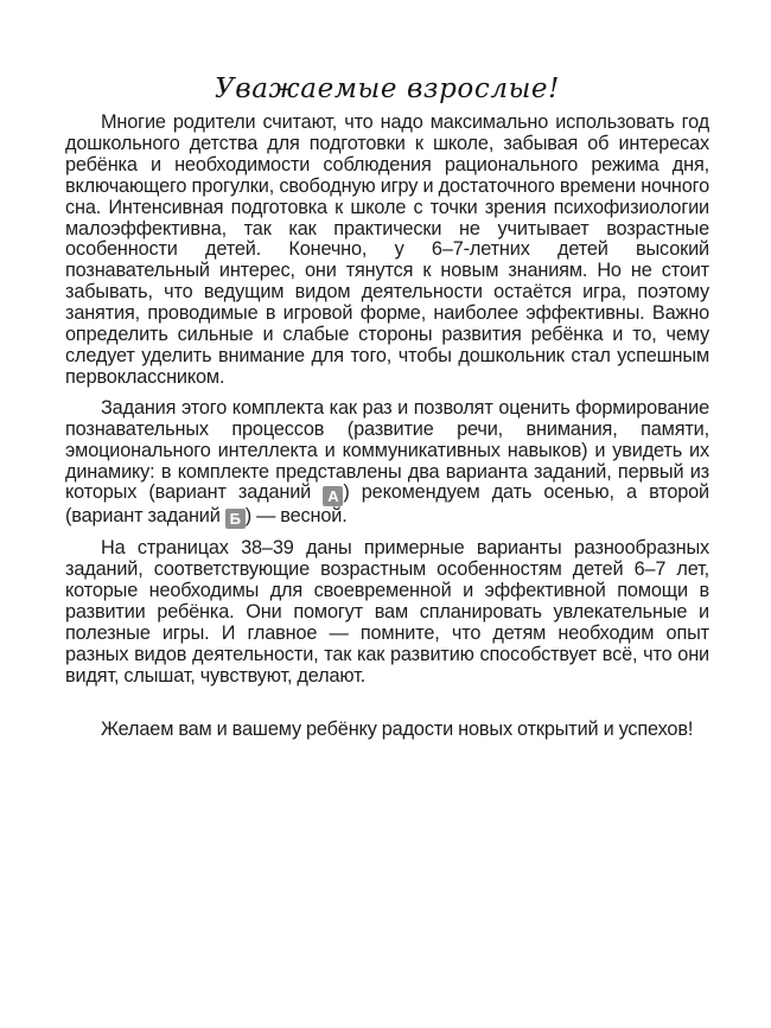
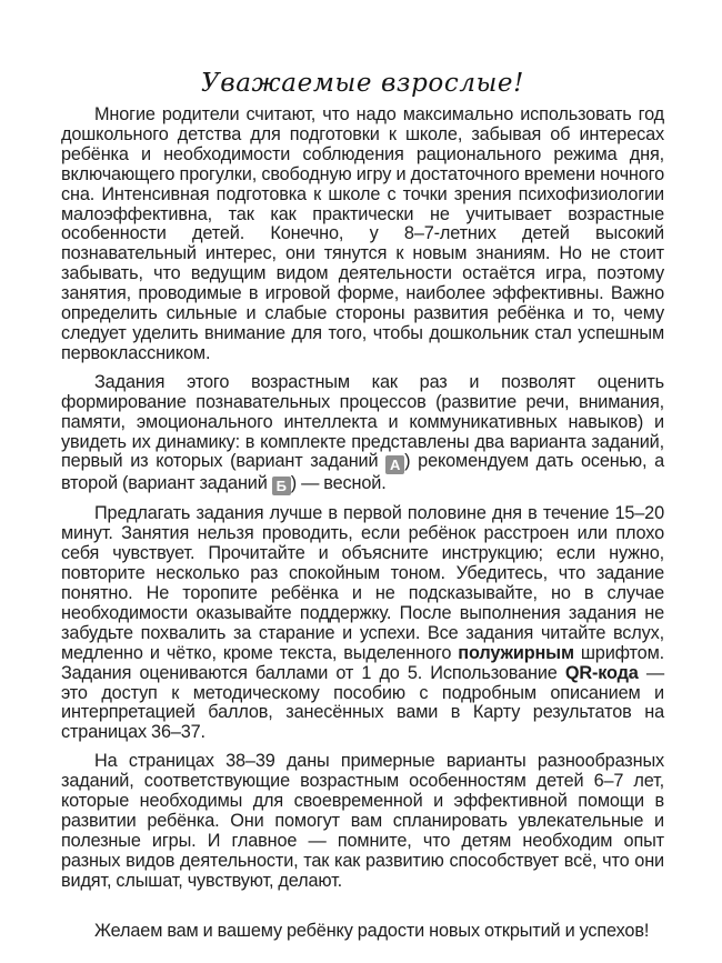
  Уважаемые взрослые!
- Многие родители считают, что надо максимально использовать год дошкольного детства для подготовки к школе, забывая об интересах ребёнка и необходимости соблюдения рационального режима дня, включающего прогулки, свободную игру и достаточного времени ночного сна. Интенсивная подготовка к школе с точки зрения психофизиологии малоэффективна, так как практически не учитывает возрастные особенности детей. Конечно, у 6–7-летних детей высокий познавательный интерес, они тянутся к новым знаниям. Но не стоит забывать, что ведущим видом деятельности остаётся игра, поэтому занятия, проводимые в игровой форме, наиболее эффективны. Важно определить сильные и слабые стороны развития ребёнка и то, чему следует уделить внимание для того, чтобы дошкольник стал успешным первоклассником.
+ Многие родители считают, что надо максимально использовать год дошкольного детства для подготовки к школе, забывая об интересах ребёнка и необходимости соблюдения рационального режима дня, включающего прогулки, свободную игру и достаточного времени ночного сна. Интенсивная подготовка к школе с точки зрения психофизиологии малоэффективна, так как практически не учитывает возрастные особенности детей. Конечно, у 8–7-летних детей высокий познавательный интерес, они тянутся к новым знаниям. Но не стоит забывать, что ведущим видом деятельности остаётся игра, поэтому занятия, проводимые в игровой форме, наиболее эффективны. Важно определить сильные и слабые стороны развития ребёнка и то, чему следует уделить внимание для того, чтобы дошкольник стал успешным первоклассником.
- Задания этого комплекта как раз и позволят оценить формирование познавательных процессов (развитие речи, внимания, памяти, эмоционального интеллекта и коммуникативных навыков) и увидеть их динамику: в комплекте представлены два варианта заданий, первый из которых (вариант заданий А ) рекомендуем дать осенью, а второй (вариант заданий Б ) — весной.
+ Задания этого возрастным как раз и позволят оценить формирование познавательных процессов (развитие речи, внимания, памяти, эмоционального интеллекта и коммуникативных навыков) и увидеть их динамику: в комплекте представлены два варианта заданий, первый из которых (вариант заданий А ) рекомендуем дать осенью, а второй (вариант заданий Б ) — весной.
+ Предлагать задания лучше в первой половине дня в течение 15–20 минут. Занятия нельзя проводить, если ребёнок расстроен или плохо себя чувствует. Прочитайте и объясните инструкцию; если нужно, повторите несколько раз спокойным тоном. Убедитесь, что задание понятно. Не торопите ребёнка и не подсказывайте, но в случае необходимости оказывайте поддержку. После выполнения задания не забудьте похвалить за старание и успехи. Все задания читайте вслух, медленно и чётко, кроме текста, выделенного полужирным шрифтом. Задания оцениваются баллами от 1 до 5. Использование QR-кода — это доступ к методическому пособию с подробным описанием и интерпретацией баллов, занесённых вами в Карту результатов на страницах 36–37.
  На страницах 38–39 даны примерные варианты разнообразных заданий, соответствующие возрастным особенностям детей 6–7 лет, которые необходимы для своевременной и эффективной помощи в развитии ребёнка. Они помогут вам спланировать увлекательные и полезные игры. И главное — помните, что детям необходим опыт разных видов деятельности, так как развитию способствует всё, что они видят, слышат, чувствуют, делают.
  Желаем вам и вашему ребёнку радости новых открытий и успехов!
